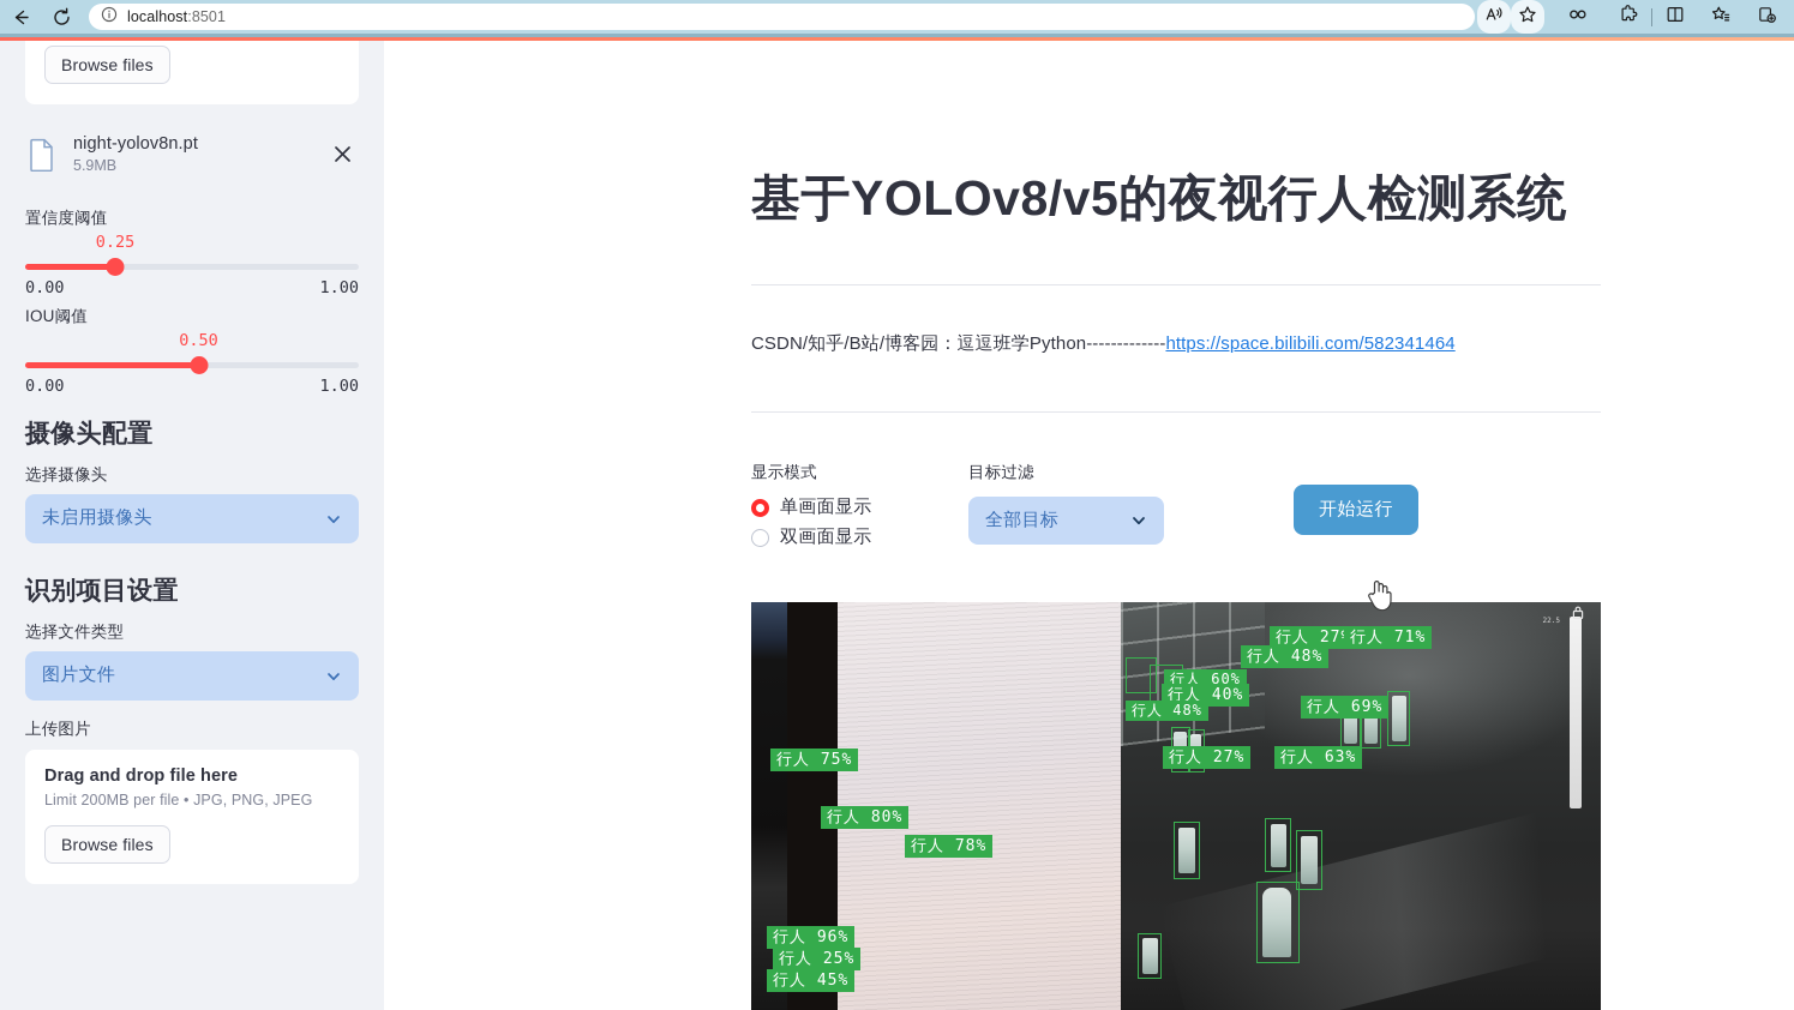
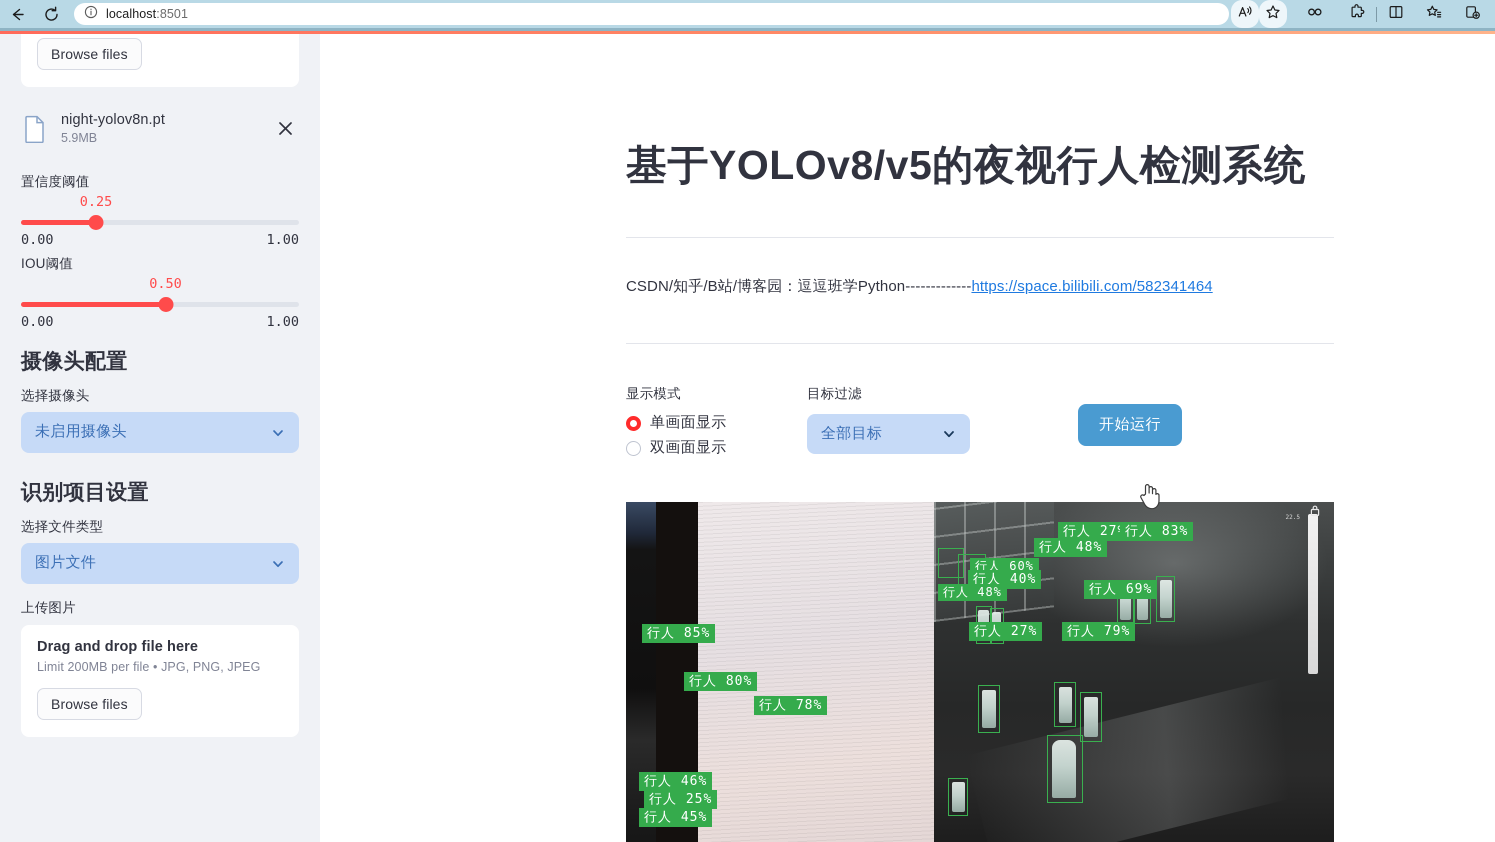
  localhost:8501
  Browse files
  night-yolov8n.pt
  5.9MB
  置信度阈值
  0.25
  0.00
  1.00
  IOU阈值
  0.50
  0.00
  1.00
  摄像头配置
  选择摄像头
  未启用摄像头
  识别项目设置
  选择文件类型
  图片文件
  上传图片
  Drag and drop file here
  Limit 200MB per file • JPG, PNG, JPEG
  Browse files
  基于YOLOv8/v5的夜视行人检测系统
  CSDN/知乎/B站/博客园：逗逗班学Python-------------https://space.bilibili.com/582341464
  显示模式
  单画面显示
  双画面显示
  目标过滤
  全部目标
  开始运行
  行人 27
- 行人 71%
+ 行人 83%
  行人 48%
  行人 60%
  行人 40%
  行人 48%
  行人 69%
- 行人 75%
+ 行人 85%
  行人 27%
- 行人 63%
+ 行人 79%
  行人 80%
  行人 78%
- 行人 96%
+ 行人 46%
  行人 25%
  行人 45%
